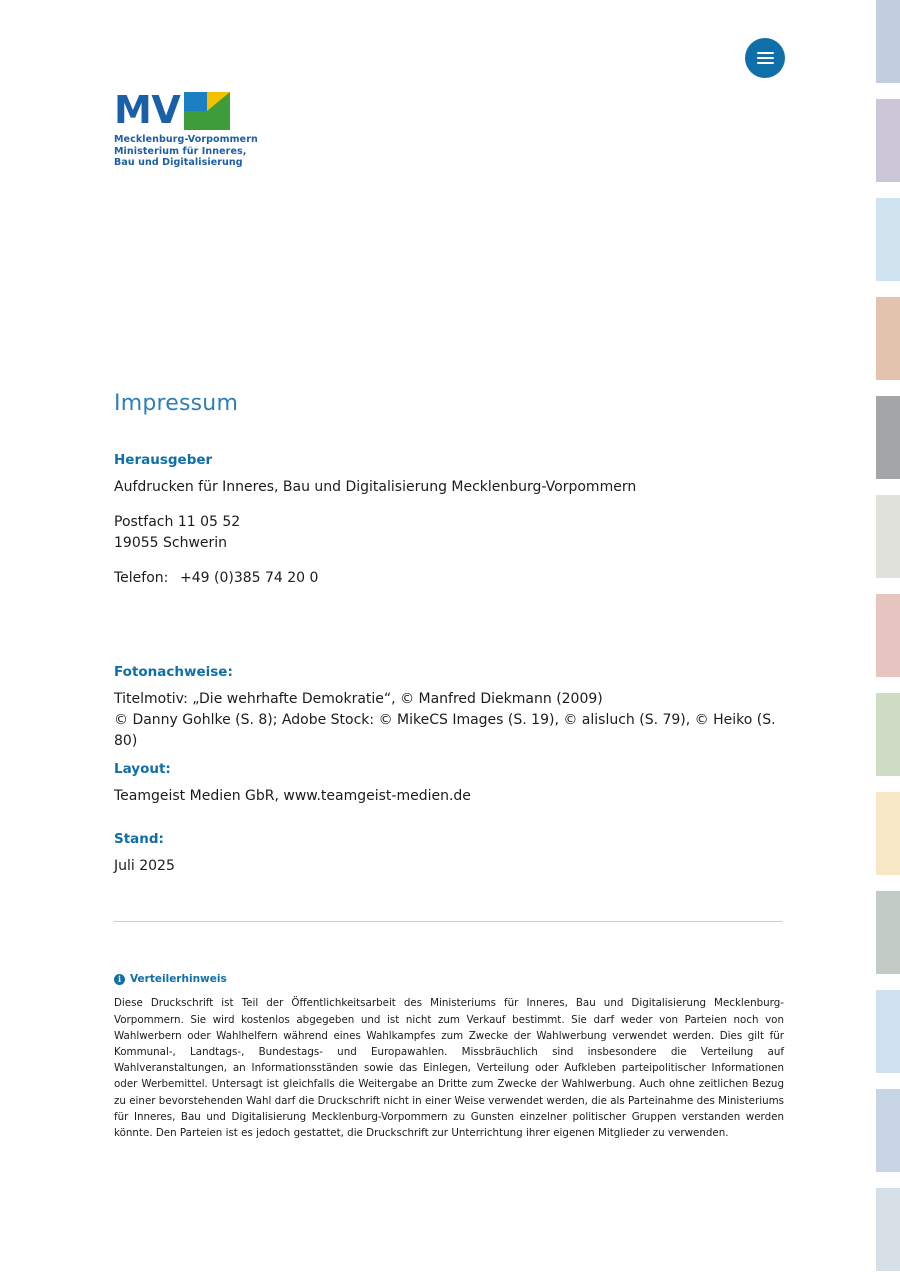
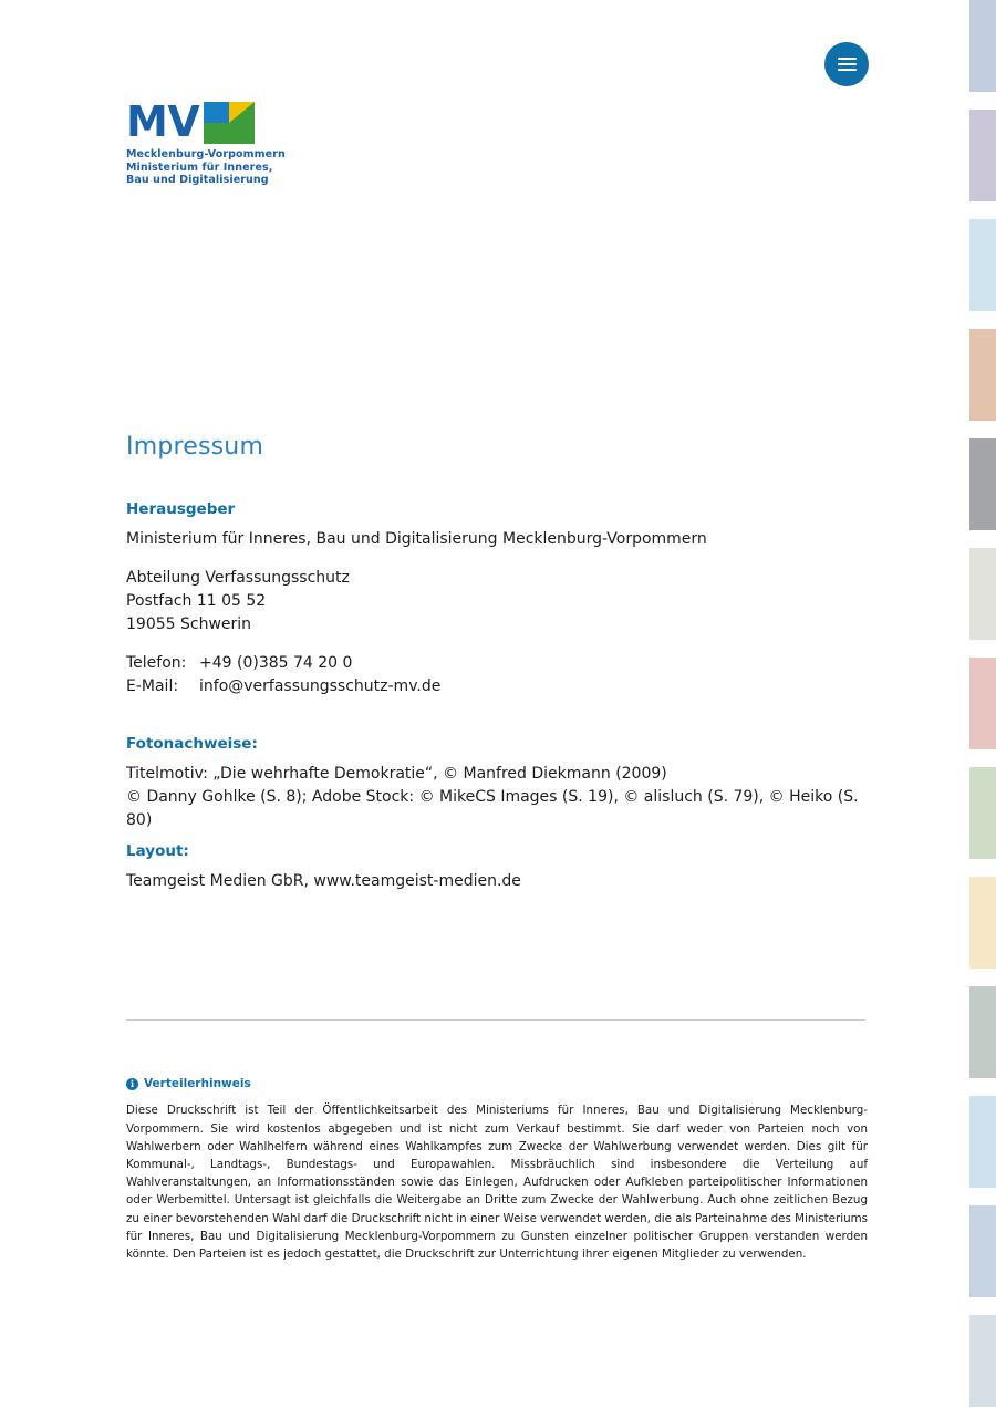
  MV
  Mecklenburg-Vorpommern
  Ministerium für Inneres,
  Bau und Digitalisierung
  Impressum
  Herausgeber
- Aufdrucken für Inneres, Bau und Digitalisierung Mecklenburg-Vorpommern
+ Ministerium für Inneres, Bau und Digitalisierung Mecklenburg-Vorpommern
+ Abteilung Verfassungsschutz
  Postfach 11 05 52
  19055 Schwerin
  Telefon:
  +49 (0)385 74 20 0
+ E-Mail:
+ info@verfassungsschutz-mv.de
  Fotonachweise:
  Titelmotiv: „Die wehrhafte Demokratie“, © Manfred Diekmann (2009)
  © Danny Gohlke (S. 8); Adobe Stock: © MikeCS Images (S. 19), © alisluch (S. 79), © Heiko (S. 80)
  Layout:
  Teamgeist Medien GbR, www.teamgeist-medien.de
- Stand:
- Juli 2025
  i
  Verteilerhinweis
- Diese Druckschrift ist Teil der Öffentlichkeitsarbeit des Ministeriums für Inneres, Bau und Digitalisierung Mecklenburg-Vorpommern. Sie wird kostenlos abgegeben und ist nicht zum Verkauf bestimmt. Sie darf weder von Parteien noch von Wahlwerbern oder Wahlhelfern während eines Wahlkampfes zum Zwecke der Wahlwerbung verwendet werden. Dies gilt für Kommunal-, Landtags-, Bundestags- und Europawahlen. Missbräuchlich sind insbesondere die Verteilung auf Wahlveranstaltungen, an Informationsständen sowie das Einlegen, Verteilung oder Aufkleben parteipolitischer Informationen oder Werbemittel. Untersagt ist gleichfalls die Weitergabe an Dritte zum Zwecke der Wahlwerbung. Auch ohne zeitlichen Bezug zu einer bevorstehenden Wahl darf die Druckschrift nicht in einer Weise verwendet werden, die als Parteinahme des Ministeriums für Inneres, Bau und Digitalisierung Mecklenburg-Vorpommern zu Gunsten einzelner politischer Gruppen verstanden werden könnte. Den Parteien ist es jedoch gestattet, die Druckschrift zur Unterrichtung ihrer eigenen Mitglieder zu verwenden.
+ Diese Druckschrift ist Teil der Öffentlichkeitsarbeit des Ministeriums für Inneres, Bau und Digitalisierung Mecklenburg-Vorpommern. Sie wird kostenlos abgegeben und ist nicht zum Verkauf bestimmt. Sie darf weder von Parteien noch von Wahlwerbern oder Wahlhelfern während eines Wahlkampfes zum Zwecke der Wahlwerbung verwendet werden. Dies gilt für Kommunal-, Landtags-, Bundestags- und Europawahlen. Missbräuchlich sind insbesondere die Verteilung auf Wahlveranstaltungen, an Informationsständen sowie das Einlegen, Aufdrucken oder Aufkleben parteipolitischer Informationen oder Werbemittel. Untersagt ist gleichfalls die Weitergabe an Dritte zum Zwecke der Wahlwerbung. Auch ohne zeitlichen Bezug zu einer bevorstehenden Wahl darf die Druckschrift nicht in einer Weise verwendet werden, die als Parteinahme des Ministeriums für Inneres, Bau und Digitalisierung Mecklenburg-Vorpommern zu Gunsten einzelner politischer Gruppen verstanden werden könnte. Den Parteien ist es jedoch gestattet, die Druckschrift zur Unterrichtung ihrer eigenen Mitglieder zu verwenden.
